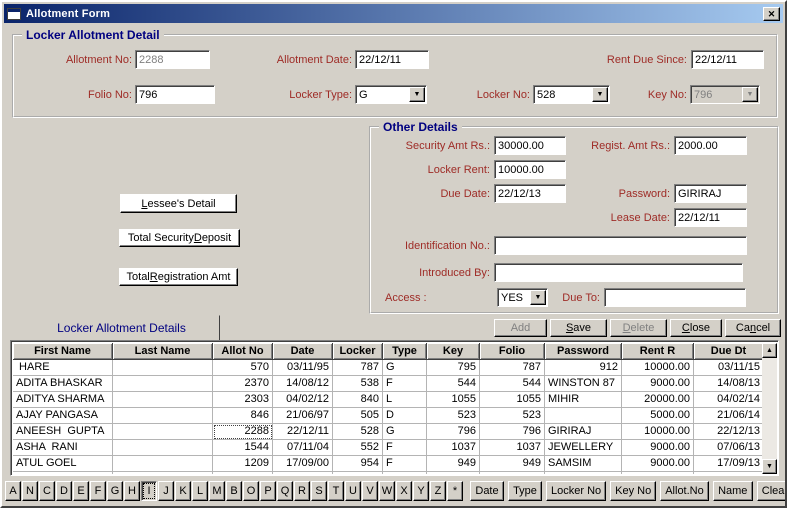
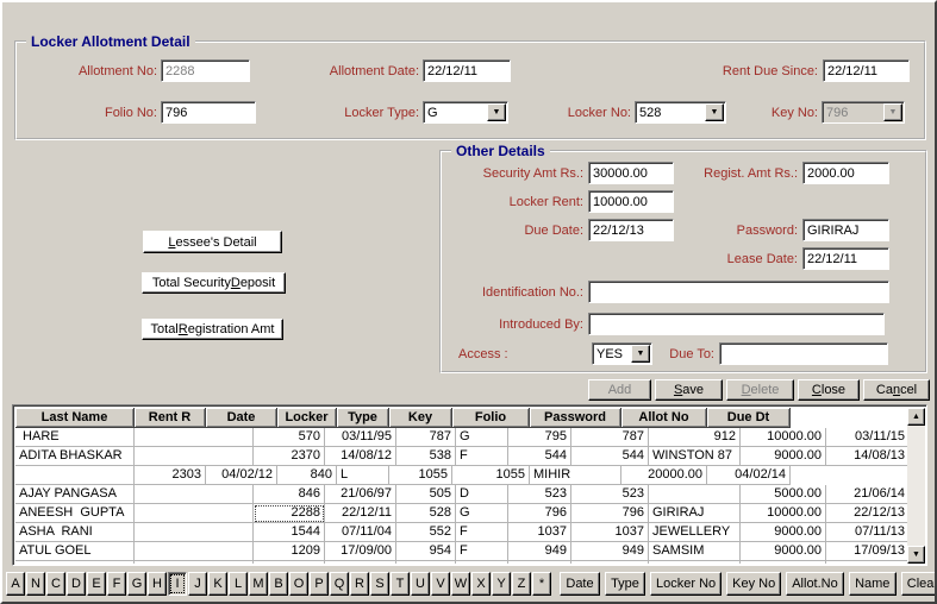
- Allotment Form
- ✕
  Locker Allotment Detail
  Allotment No:
  2288
  Allotment Date:
  22/12/11
  Rent Due Since:
  22/12/11
  Folio No:
  796
  Locker Type:
  G
  Locker No:
  528
  Key No:
  796
  L
  essee's Detail
  Total Security
  D
  eposit
  Total
  R
  egistration Amt
  Other Details
  Security Amt Rs.:
  30000.00
  Regist. Amt Rs.:
  2000.00
  Locker Rent:
  10000.00
  Due Date:
  22/12/13
  Password:
  GIRIRAJ
  Lease Date:
  22/12/11
  Identification No.:
  Introduced By:
  Access :
  YES
  Due To:
  Add
  S
  ave
  D
  elete
  C
  lose
  Ca
  n
  cel
- Locker Allotment Details
- First Name
  Last Name
- Allot No
+ Rent R
  Date
  Locker
  Type
  Key
  Folio
  Password
- Rent R
+ Allot No
  Due Dt
  HARE
  570
  03/11/95
  787
  G
  795
  787
  912
  10000.00
  03/11/15
  ADITA BHASKAR
  2370
  14/08/12
  538
  F
  544
  544
  WINSTON 87
  9000.00
  14/08/13
- ADITYA SHARMA
  2303
  04/02/12
  840
  L
  1055
  1055
  MIHIR
  20000.00
  04/02/14
  AJAY PANGASA
  846
  21/06/97
  505
  D
  523
  523
  5000.00
  21/06/14
  ANEESH GUPTA
  2288
  22/12/11
  528
  G
  796
  796
  GIRIRAJ
  10000.00
  22/12/13
  ASHA RANI
  1544
  07/11/04
  552
  F
  1037
  1037
  JEWELLERY
  9000.00
- 07/06/13
+ 07/11/13
  ATUL GOEL
  1209
  17/09/00
  954
  F
  949
  949
  SAMSIM
  9000.00
  17/09/13
  A
  N
  C
  D
  E
  F
  G
  H
  I
  J
  K
  L
  M
  B
  O
  P
  Q
  R
  S
  T
  U
  V
  W
  X
  Y
  Z
  *
  Date
  Type
  Locker No
  Key No
  Allot.No
  Name
  Clea
